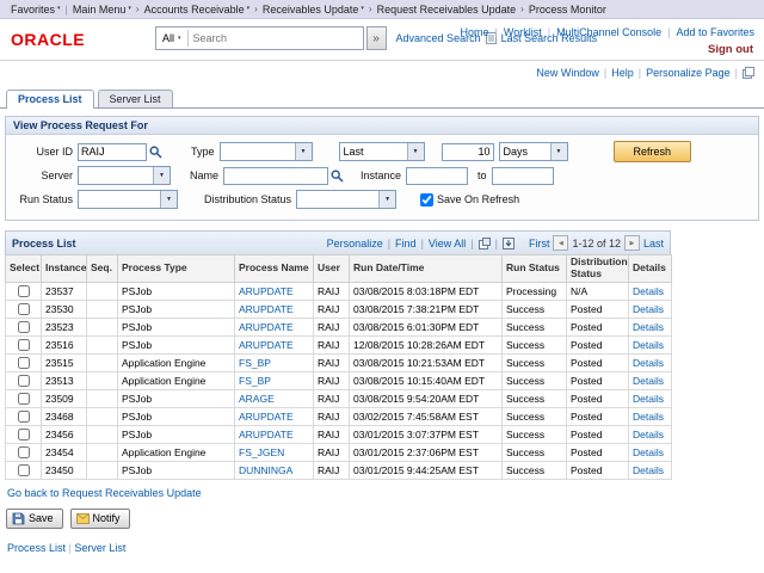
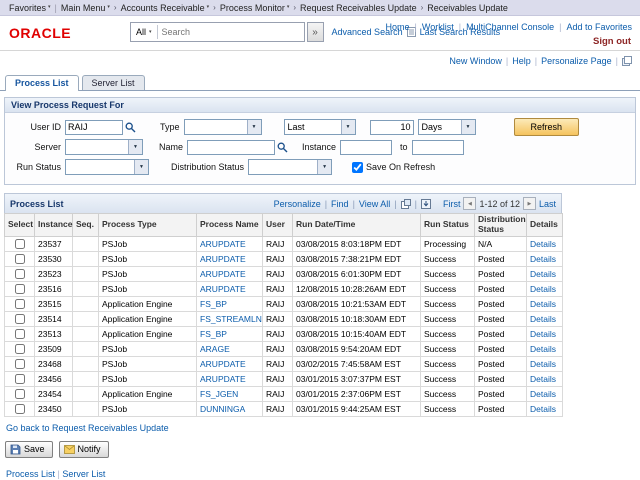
  Favorites
  |
  Main Menu
  ›
  Accounts Receivable
  ›
- Receivables Update
+ Process Monitor
  ›
  Request Receivables Update
  ›
- Process Monitor
+ Receivables Update
  ORACLE
  All
  Search
  »
  Advanced Search
  Last Search Results
  Home
  |
  Worklist
  |
  MultiChannel Console
  |
  Add to Favorites
  Sign out
  New Window
  |
  Help
  |
  Personalize Page
  |
  Process List
  Server List
  View Process Request For
  User ID
  RAIJ
  Type
  Last
  10
  Days
  Refresh
  Server
  Name
  Instance
  to
  Run Status
  Distribution Status
  Save On Refresh
  Process List
  Personalize
  |
  Find
  |
  View All
  |
  |
  First
  1-12 of 12
  Last
  Select	Instance	Seq.	Process Type	Process Name	User	Run Date/Time	Run Status	Distribution Status	Details
  	23537		PSJob	ARUPDATE	RAIJ	03/08/2015 8:03:18PM EDT	Processing	N/A	Details
  	23530		PSJob	ARUPDATE	RAIJ	03/08/2015 7:38:21PM EDT	Success	Posted	Details
  	23523		PSJob	ARUPDATE	RAIJ	03/08/2015 6:01:30PM EDT	Success	Posted	Details
  	23516		PSJob	ARUPDATE	RAIJ	12/08/2015 10:28:26AM EDT	Success	Posted	Details
  	23515		Application Engine	FS_BP	RAIJ	03/08/2015 10:21:53AM EDT	Success	Posted	Details
+ 	23514		Application Engine	FS_STREAMLN	RAIJ	03/08/2015 10:18:30AM EDT	Success	Posted	Details
  	23513		Application Engine	FS_BP	RAIJ	03/08/2015 10:15:40AM EDT	Success	Posted	Details
  	23509		PSJob	ARAGE	RAIJ	03/08/2015 9:54:20AM EDT	Success	Posted	Details
  	23468		PSJob	ARUPDATE	RAIJ	03/02/2015 7:45:58AM EST	Success	Posted	Details
  	23456		PSJob	ARUPDATE	RAIJ	03/01/2015 3:07:37PM EST	Success	Posted	Details
  	23454		Application Engine	FS_JGEN	RAIJ	03/01/2015 2:37:06PM EST	Success	Posted	Details
  	23450		PSJob	DUNNINGA	RAIJ	03/01/2015 9:44:25AM EST	Success	Posted	Details
  Go back to Request Receivables Update
  Save
  Notify
  Process List | Server List
